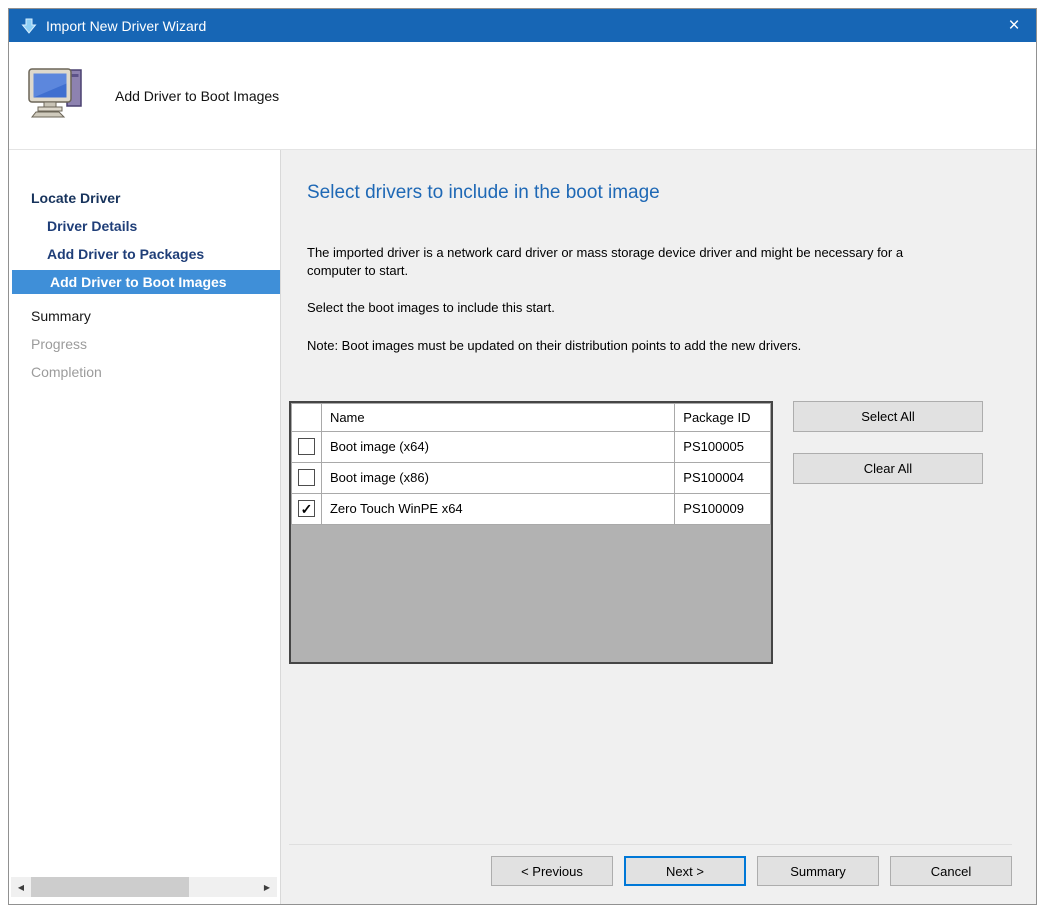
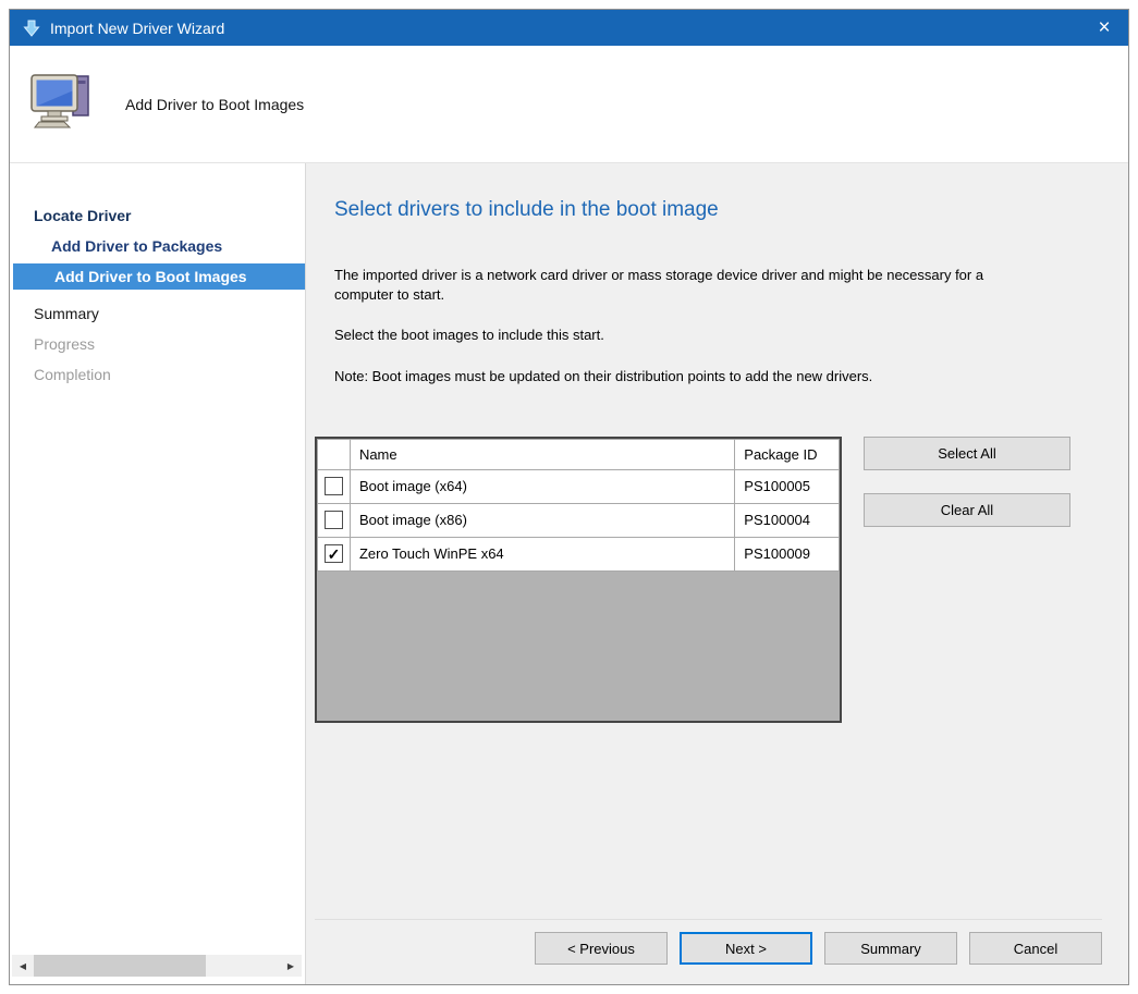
  Import New Driver Wizard
  ×
  Add Driver to Boot Images
  Locate Driver
- Driver Details
  Add Driver to Packages
  Add Driver to Boot Images
  Summary
  Progress
  Completion
  ◀
  ▶
  Select drivers to include in the boot image
  The imported driver is a network card driver or mass storage device driver and might be necessary for a computer to start.
  Select the boot images to include this start.
  Note: Boot images must be updated on their distribution points to add the new drivers.
  	Name	Package ID
  	Boot image (x64)	PS100005
  	Boot image (x86)	PS100004
  ✓	Zero Touch WinPE x64	PS100009
  Select All
  Clear All
  < Previous
  Next >
  Summary
  Cancel
